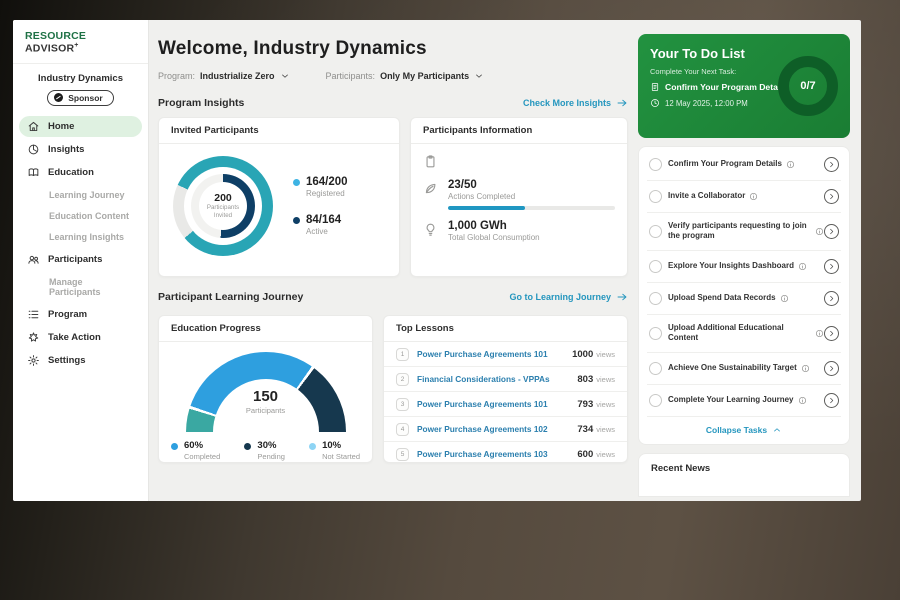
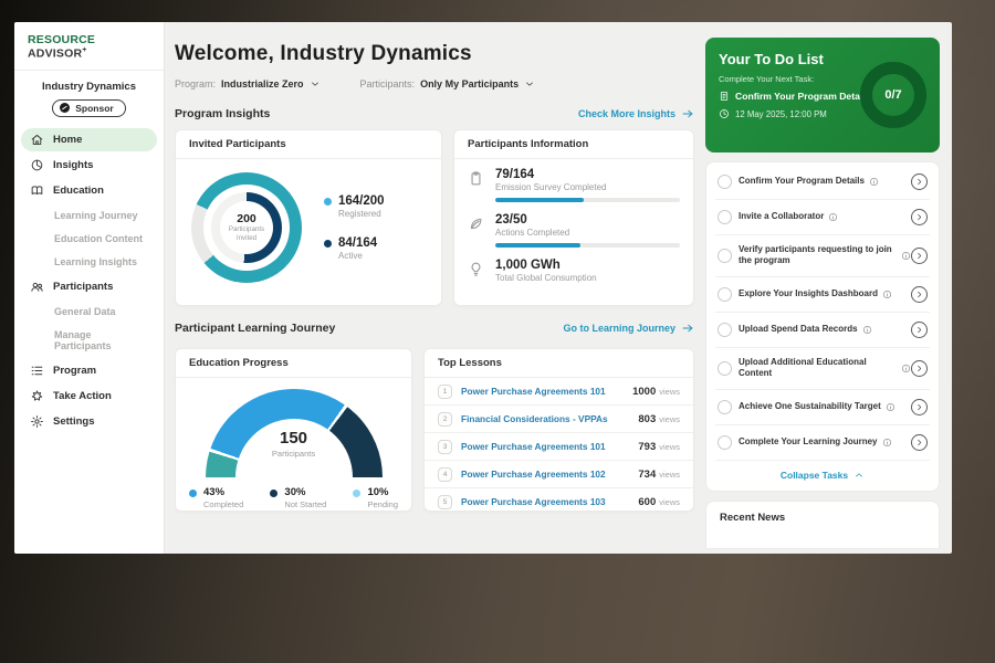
  RESOURCE ADVISOR
  Industry Dynamics
  Sponsor
  Home
  Insights
  Education
  Learning Journey
  Education Content
  Learning Insights
  Participants
+ General Data
  Manage Participants
  Program
  Take Action
  Settings
  Welcome, Industry Dynamics
  Program:
  Industrialize Zero
  Participants:
  Only My Participants
  Program Insights
  Check More Insights
  Invited Participants
  200
  164/200
  Registered
  84/164
  Active
  Participants Information
+ 79/164
+ Emission Survey Completed
  23/50
  Actions Completed
  1,000 GWh
  Total Global Consumption
  Participant Learning Journey
  Go to Learning Journey
  Education Progress
  150
  Participants
- 60%
+ 43%
  Completed
  30%
- Pending
+ Not Started
  10%
- Not Started
+ Pending
  Top Lessons
  Power Purchase Agreements 101
  1000
  views
  Financial Considerations - VPPAs
  803
  views
  Power Purchase Agreements 101
  793
  views
  Power Purchase Agreements 102
  734
  views
  Power Purchase Agreements 103
  600
  views
  Your To Do List
  Complete Your Next Task:
  Confirm Your Program Details
  12 May 2025, 12:00 PM
  0/7
  Confirm Your Program Details
  Invite a Collaborator
  Verify participants requesting to join the program
  Explore Your Insights Dashboard
  Upload Spend Data Records
  Upload Additional Educational Content
  Achieve One Sustainability Target
  Complete Your Learning Journey
  Collapse Tasks
  Recent News
